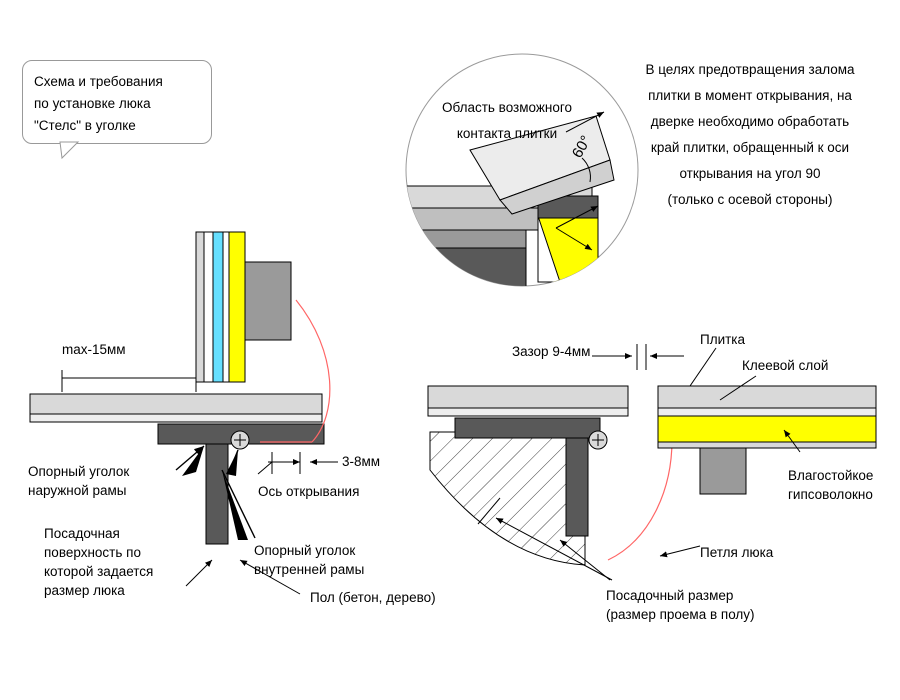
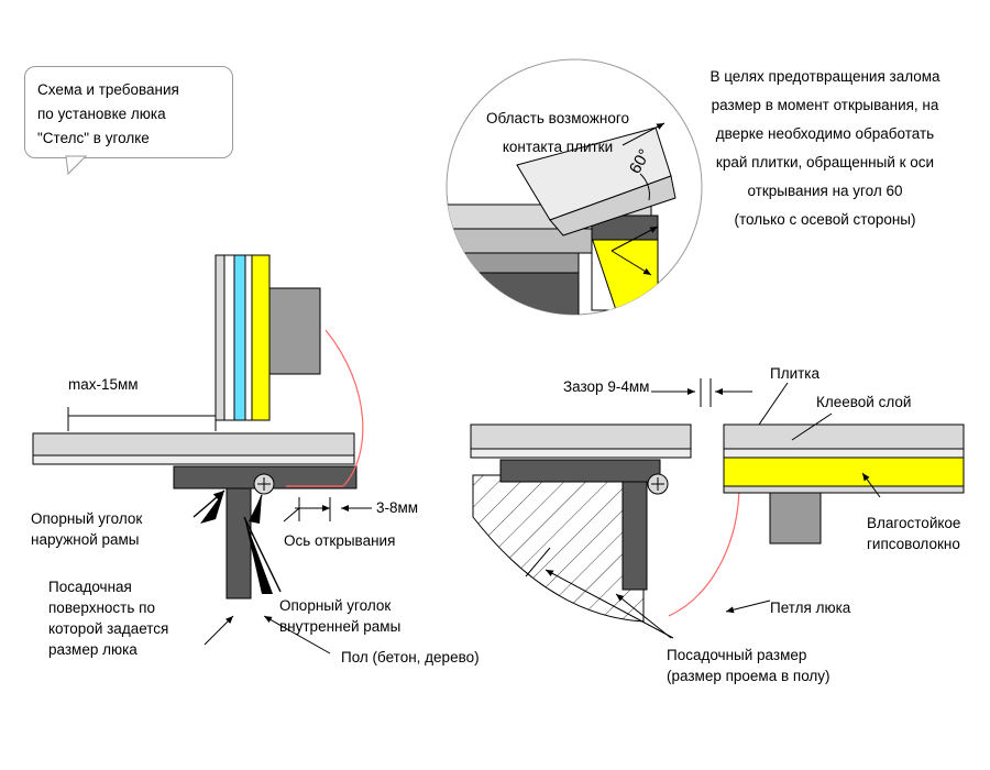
  Схема и требования
  по установке люка
  "Стелс" в уголке
  В целях предотвращения залома
- плитки в момент открывания, на
+ размер в момент открывания, на
  дверке необходимо обработать
  край плитки, обращенный к оси
- открывания на угол 90
+ открывания на угол 60
  (только с осевой стороны)
  Область возможного
  контакта плитки
  max-15мм
  3-8мм
  Ось открывания
  Опорный уголок
  наружной рамы
  Посадочная
  поверхность по
  которой задается
  размер люка
  Опорный уголок
  внутренней рамы
  Пол (бетон, дерево)
  Зазор 9-4мм
  Плитка
  Клеевой слой
  Влагостойкое
  гипсоволокно
  Петля люка
  Посадочный размер
  (размер проема в полу)
